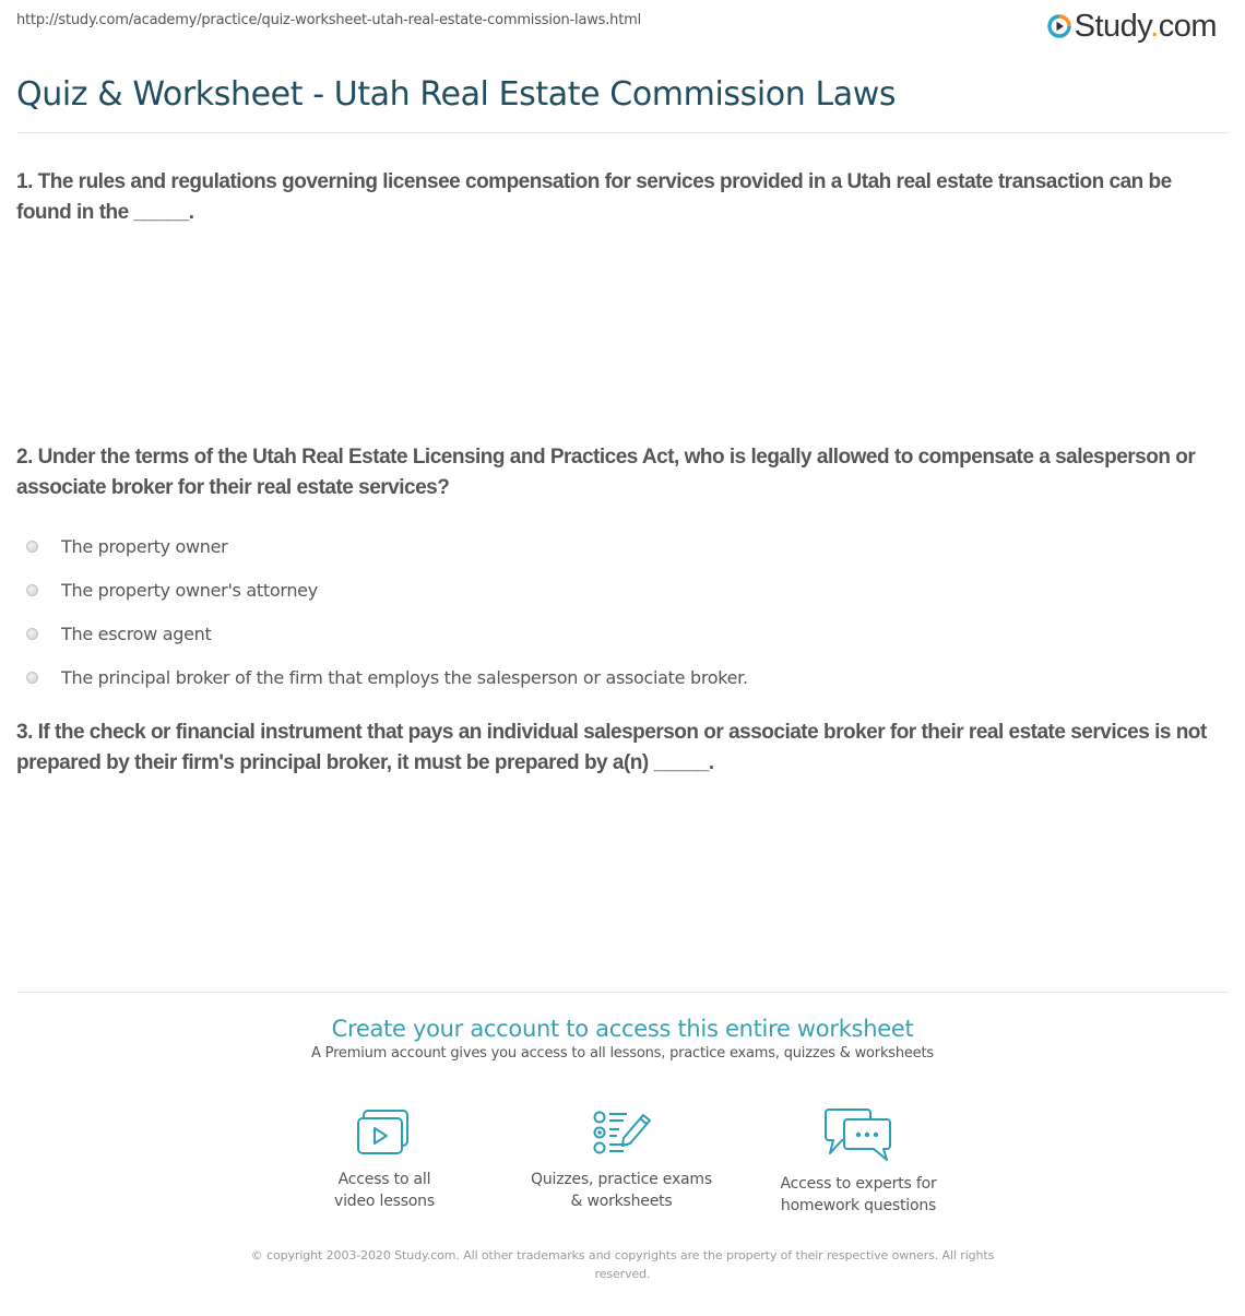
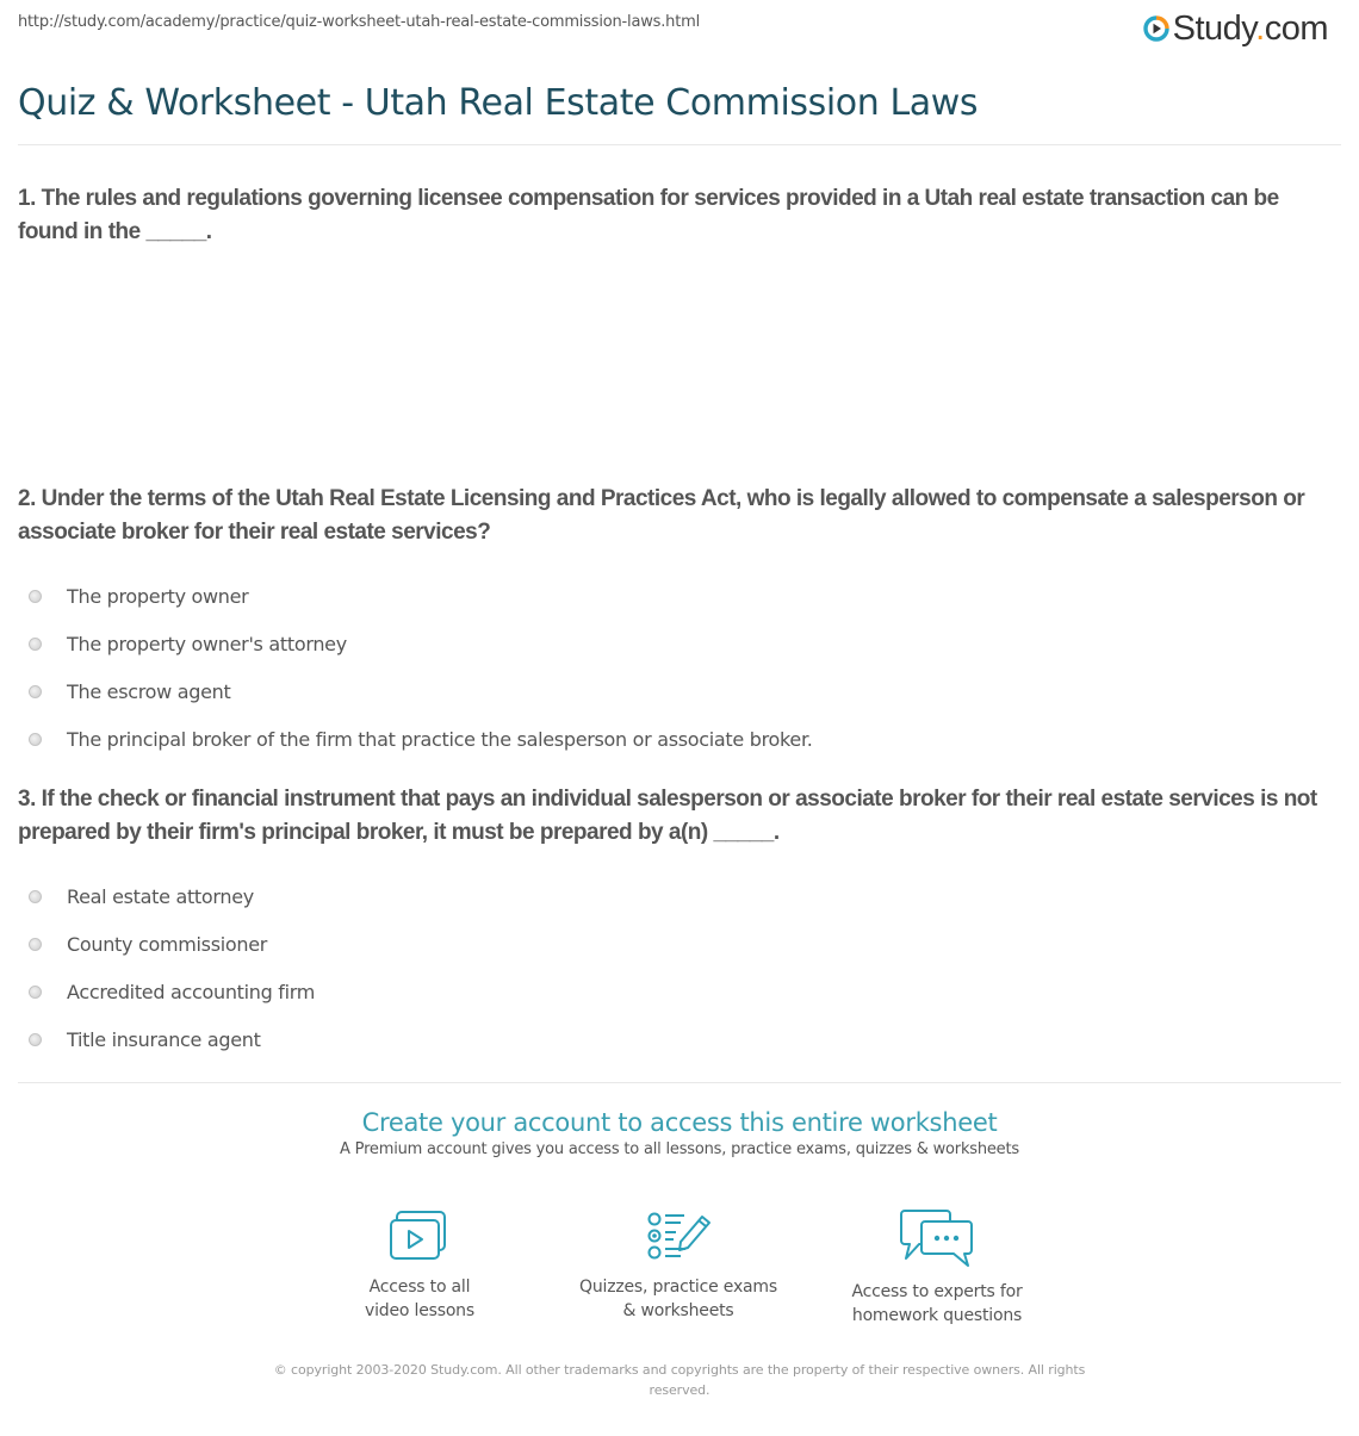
  http://study.com/academy/practice/quiz-worksheet-utah-real-estate-commission-laws.html
  Study.com
  Quiz & Worksheet - Utah Real Estate Commission Laws
  1. The rules and regulations governing licensee compensation for services provided in a Utah real estate transaction can be found in the _____.
  2. Under the terms of the Utah Real Estate Licensing and Practices Act, who is legally allowed to compensate a salesperson or associate broker for their real estate services?
  The property owner
  The property owner's attorney
  The escrow agent
- The principal broker of the firm that employs the salesperson or associate broker.
+ The principal broker of the firm that practice the salesperson or associate broker.
  3. If the check or financial instrument that pays an individual salesperson or associate broker for their real estate services is not prepared by their firm's principal broker, it must be prepared by a(n) _____.
+ Real estate attorney
+ County commissioner
+ Accredited accounting firm
+ Title insurance agent
  Create your account to access this entire worksheet
  A Premium account gives you access to all lessons, practice exams, quizzes & worksheets
  Access to all
  video lessons
  Quizzes, practice exams
  & worksheets
  Access to experts for
  homework questions
  © copyright 2003-2020 Study.com. All other trademarks and copyrights are the property of their respective owners. All rights reserved.
